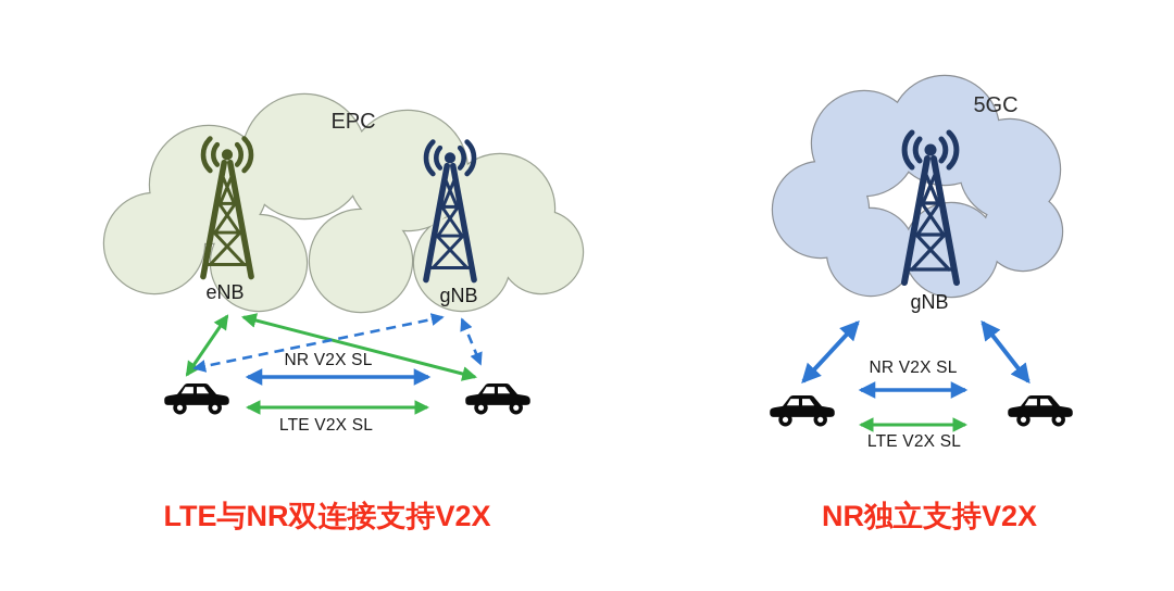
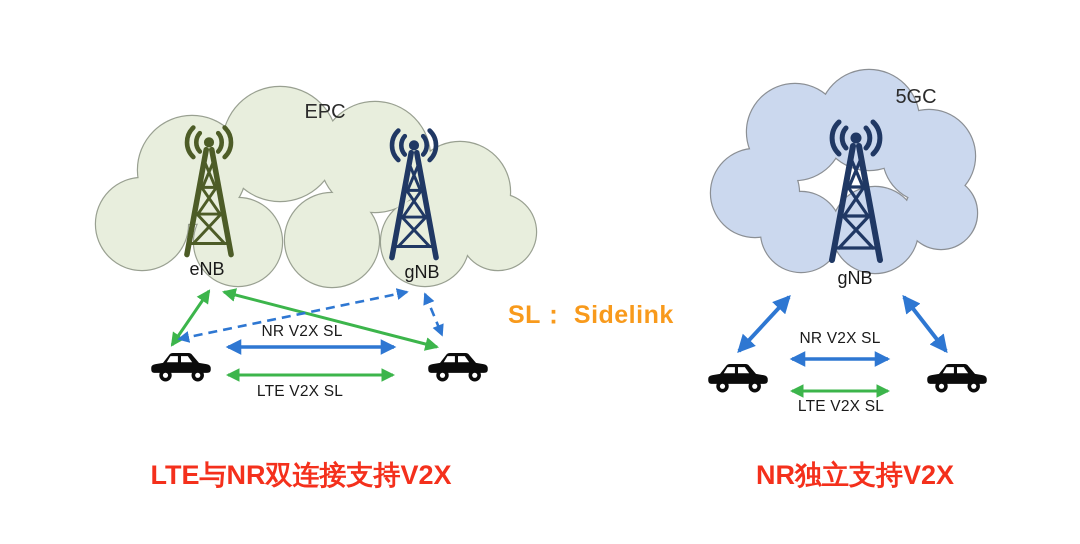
  EPC
  eNB
  gNB
  NR V2X SL
  LTE V2X SL
  LTE与NR双连接支持V2X
  5GC
  gNB
  NR V2X SL
  LTE V2X SL
  NR独立支持V2X
+ SL： Sidelink
